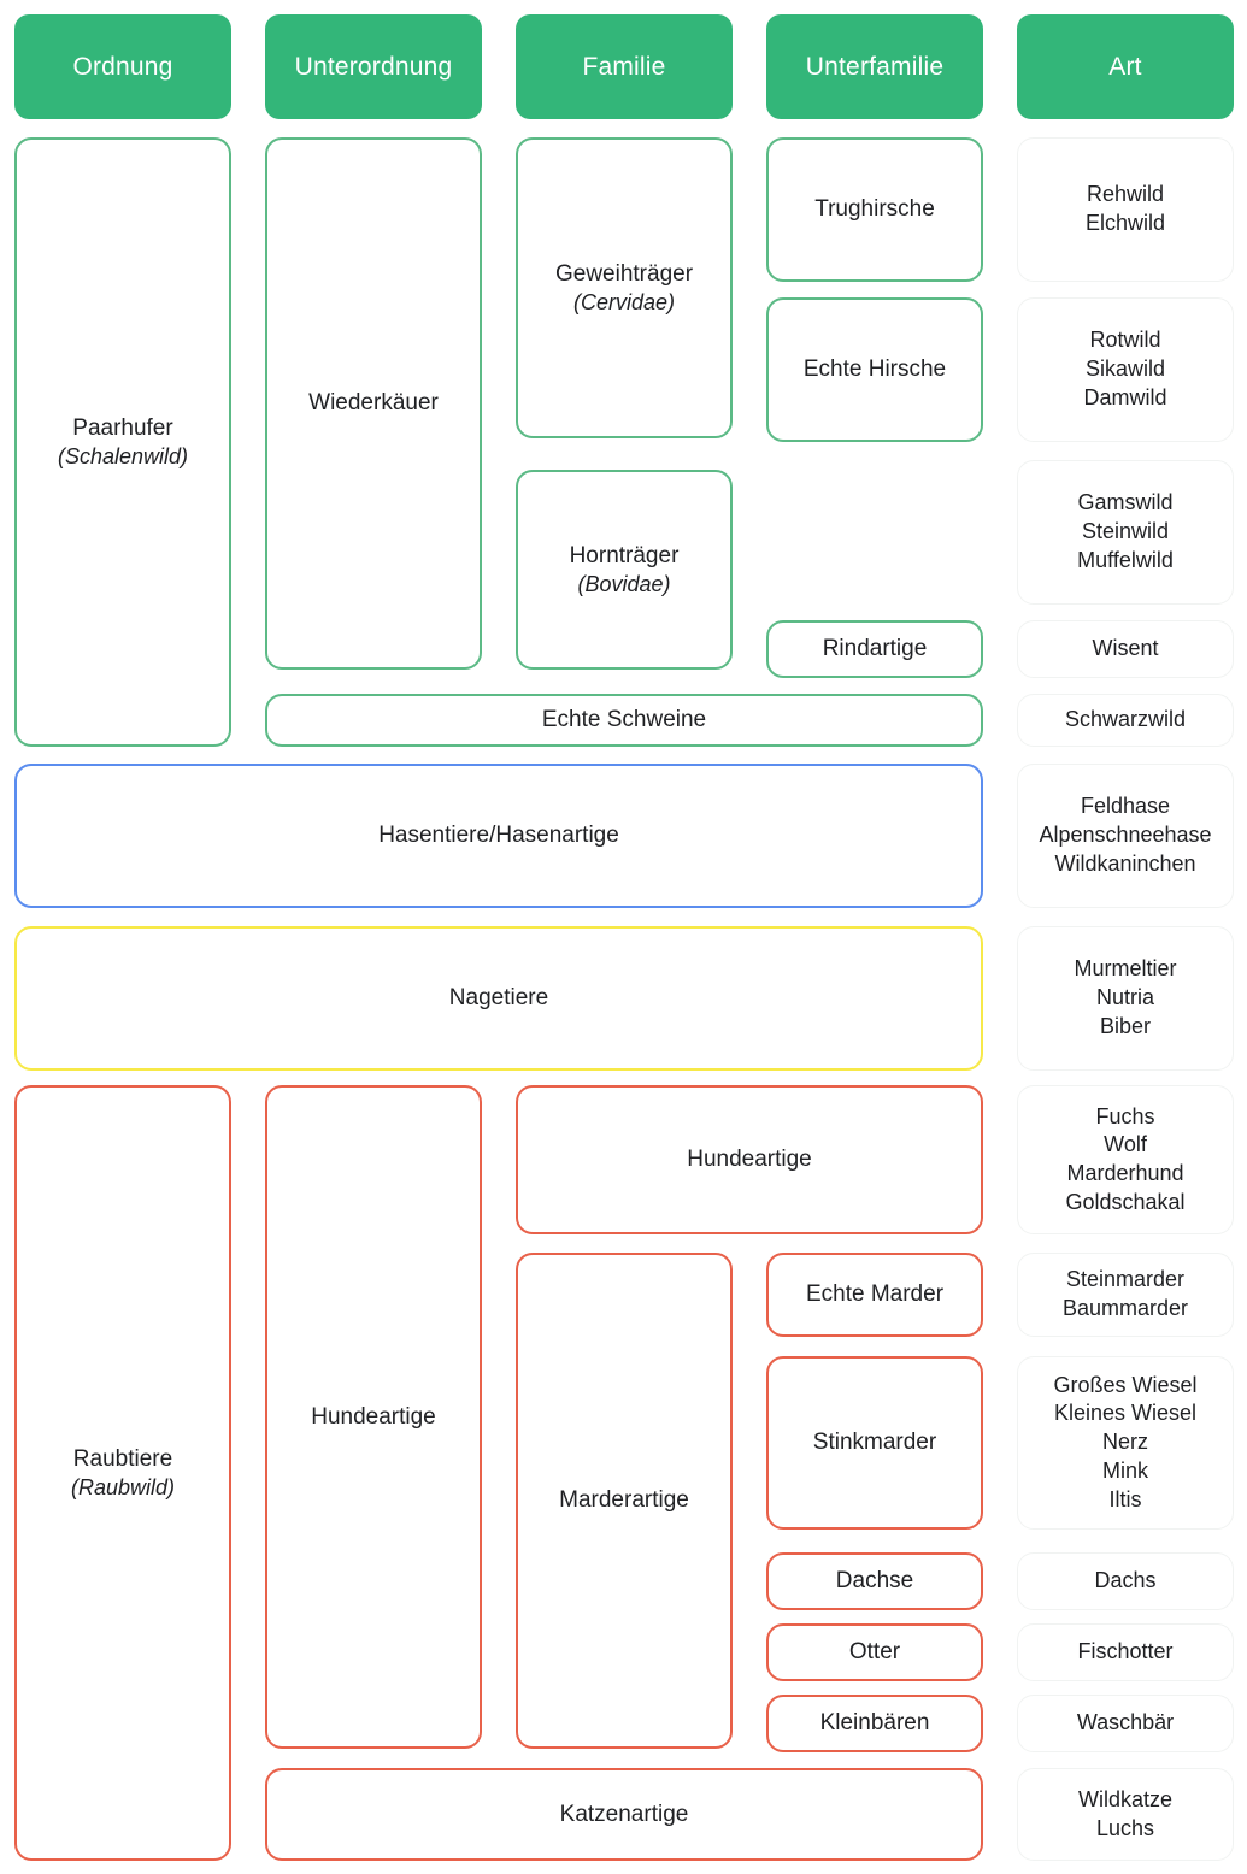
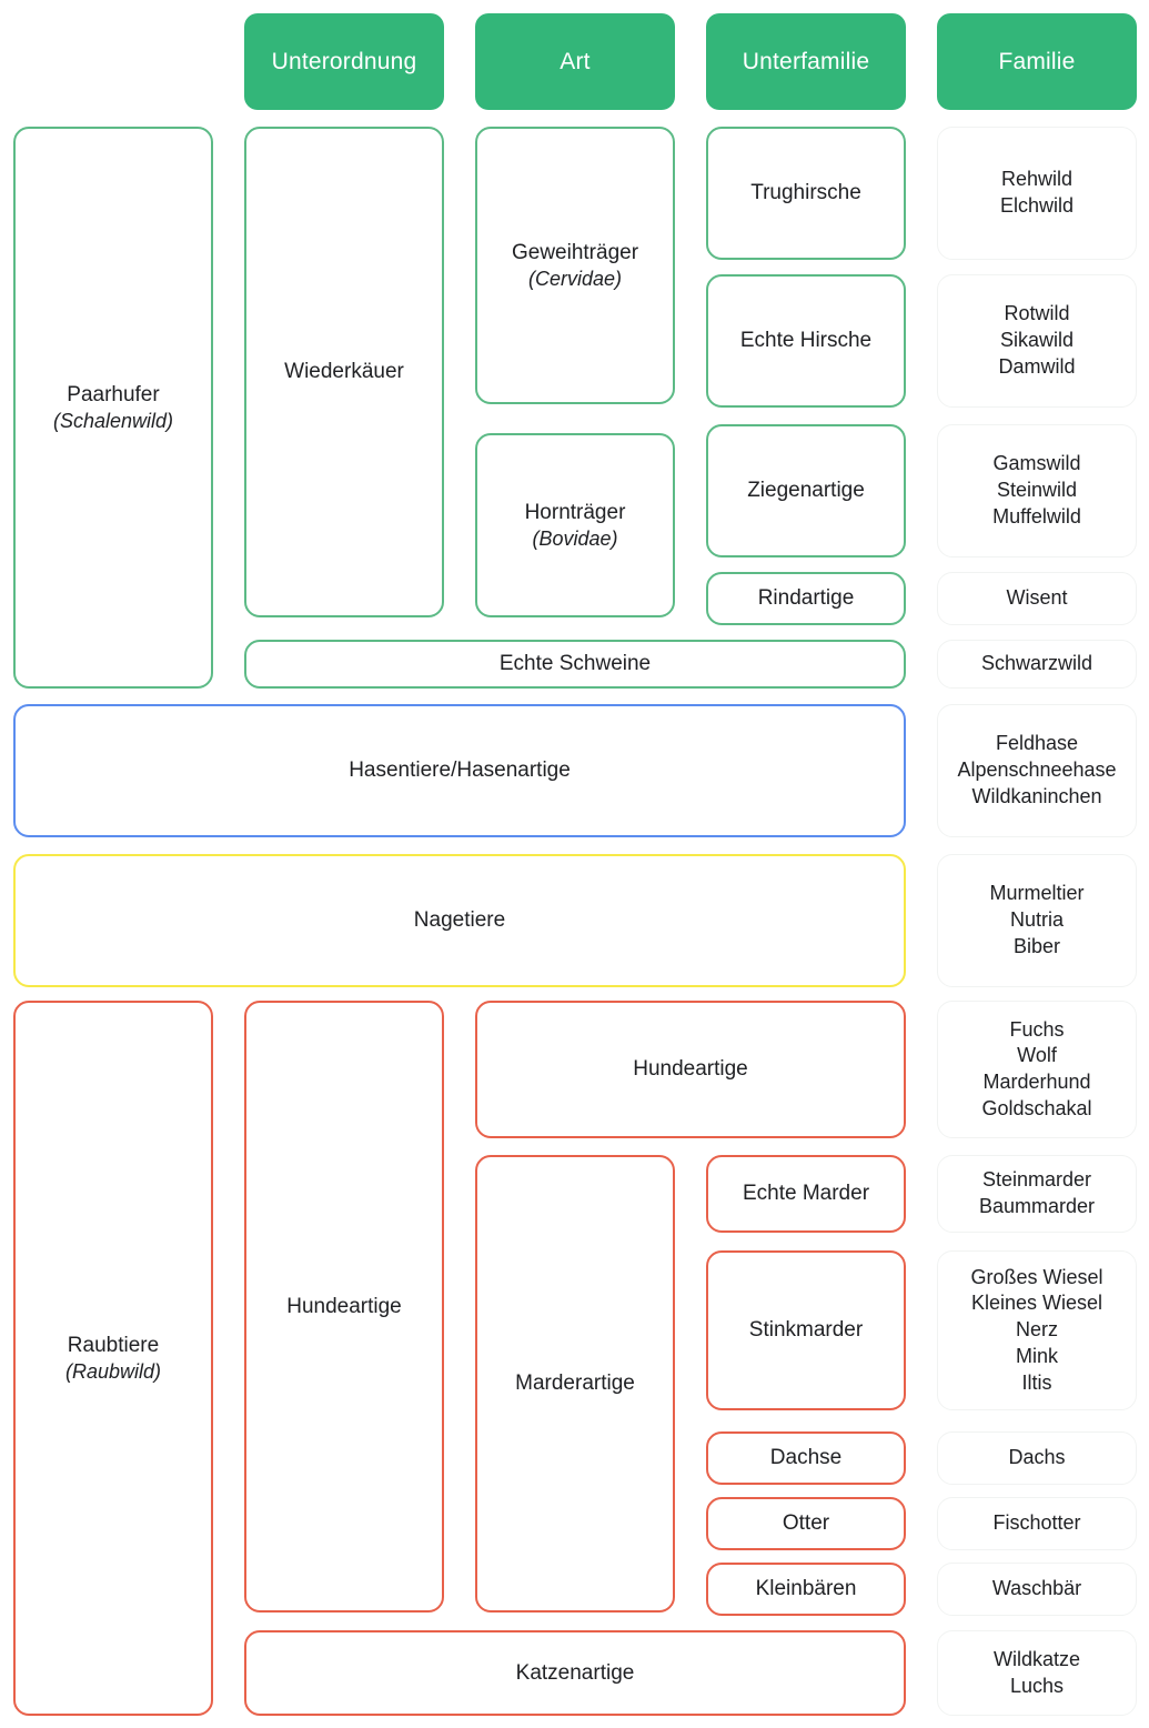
- Ordnung
  Unterordnung
- Familie
+ Art
  Unterfamilie
- Art
+ Familie
  Paarhufer
  (Schalenwild)
  Wiederkäuer
  Geweihträger
  (Cervidae)
  Hornträger
  (Bovidae)
  Trughirsche
  Echte Hirsche
+ Ziegenartige
  Rindartige
  Echte Schweine
  Hasentiere/Hasenartige
  Nagetiere
  Raubtiere
  (Raubwild)
  Hundeartige
  Hundeartige
  Marderartige
  Echte Marder
  Stinkmarder
  Dachse
  Otter
  Kleinbären
  Katzenartige
  Rehwild
  Elchwild
  Rotwild
  Sikawild
  Damwild
  Gamswild
  Steinwild
  Muffelwild
  Wisent
  Schwarzwild
  Feldhase
  Alpenschneehase
  Wildkaninchen
  Murmeltier
  Nutria
  Biber
  Fuchs
  Wolf
  Marderhund
  Goldschakal
  Steinmarder
  Baummarder
  Großes Wiesel
  Kleines Wiesel
  Nerz
  Mink
  Iltis
  Dachs
  Fischotter
  Waschbär
  Wildkatze
  Luchs
